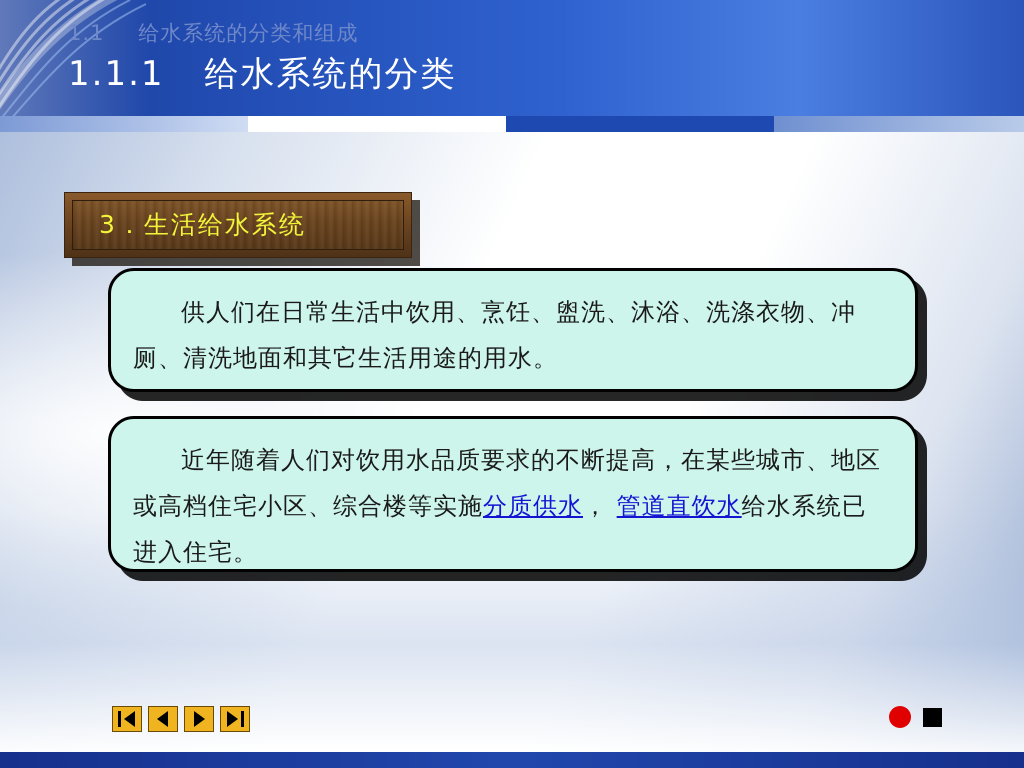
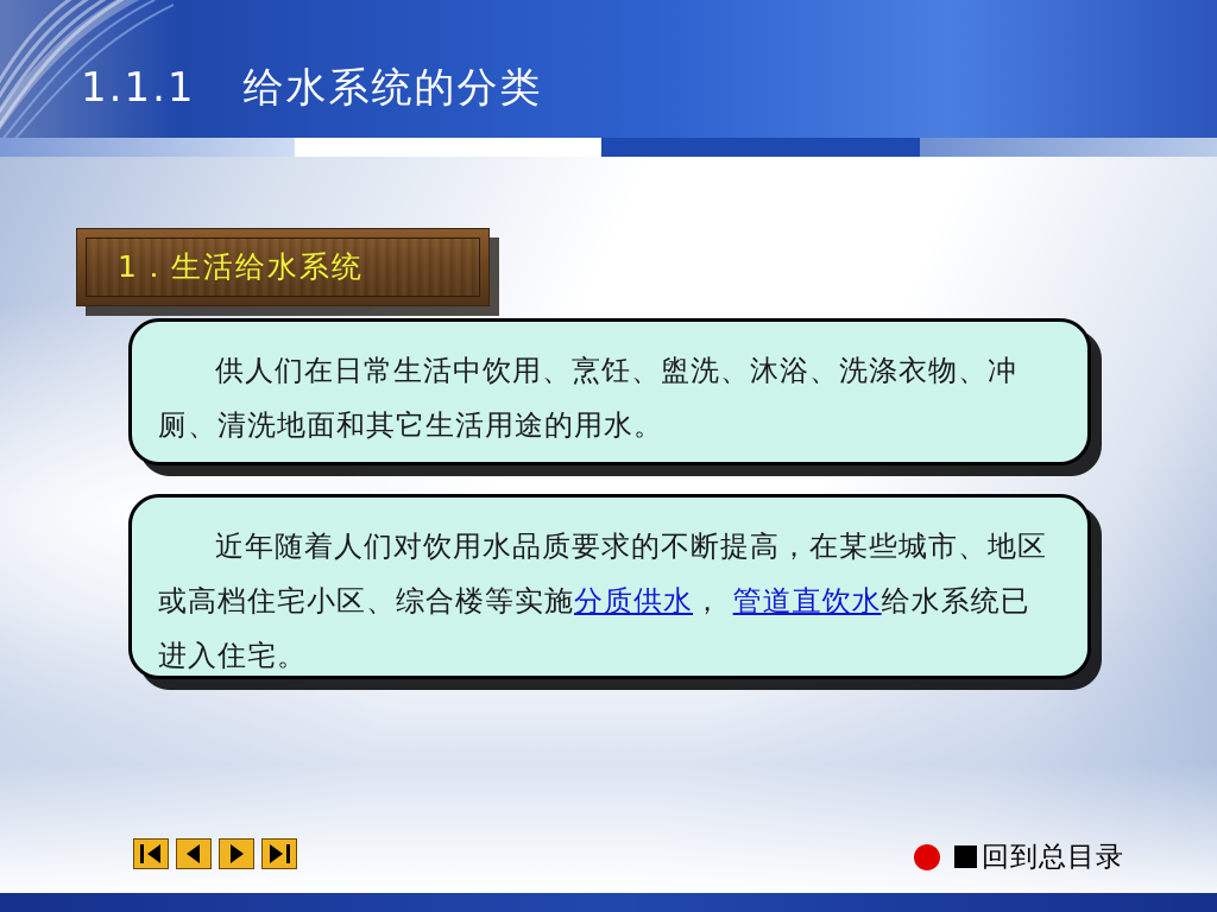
- 1.1 给水系统的分类和组成
  1.1.1 给水系统的分类
- 3．生活给水系统
+ 1．生活给水系统
  供人们在日常生活中饮用、烹饪、盥洗、沐浴、洗涤衣物、冲厕、清洗地面和其它生活用途的用水。
  近年随着人们对饮用水品质要求的不断提高，在某些城市、地区或高档住宅小区、综合楼等实施分质供水， 管道直饮水给水系统已进入住宅。
+ 回到总目录
